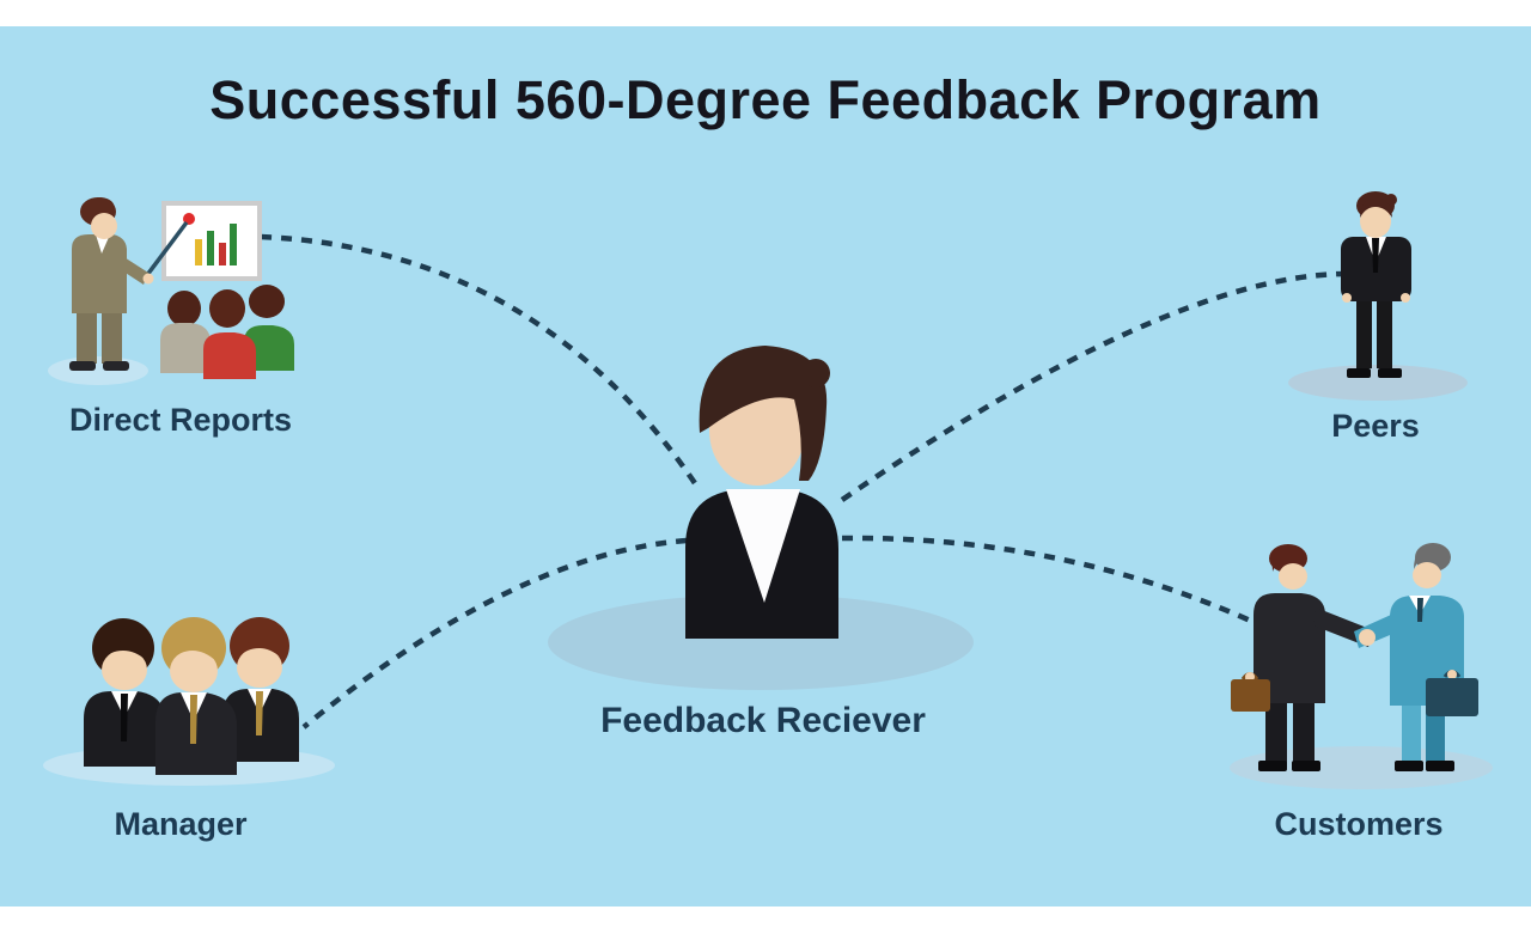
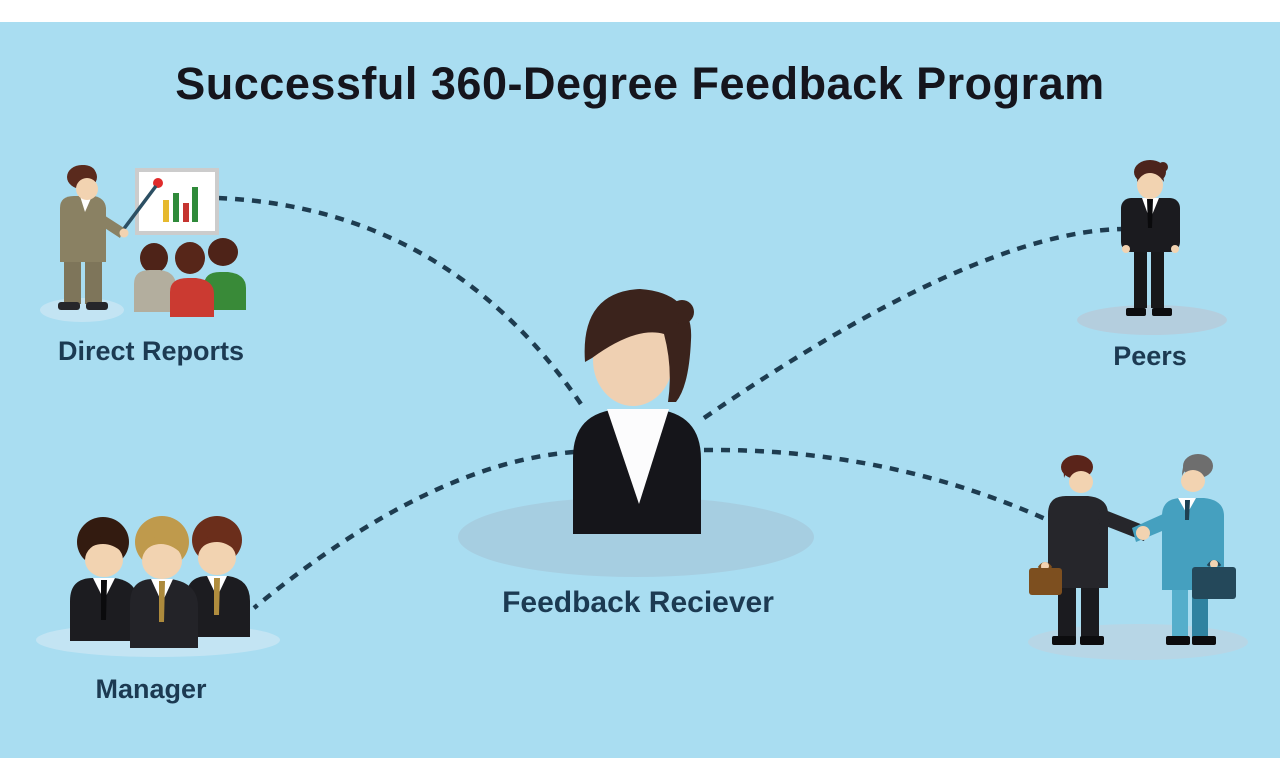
- Successful 560-Degree Feedback Program
+ Successful 360-Degree Feedback Program
  Direct Reports
  Peers
  Feedback Reciever
  Manager
- Customers
